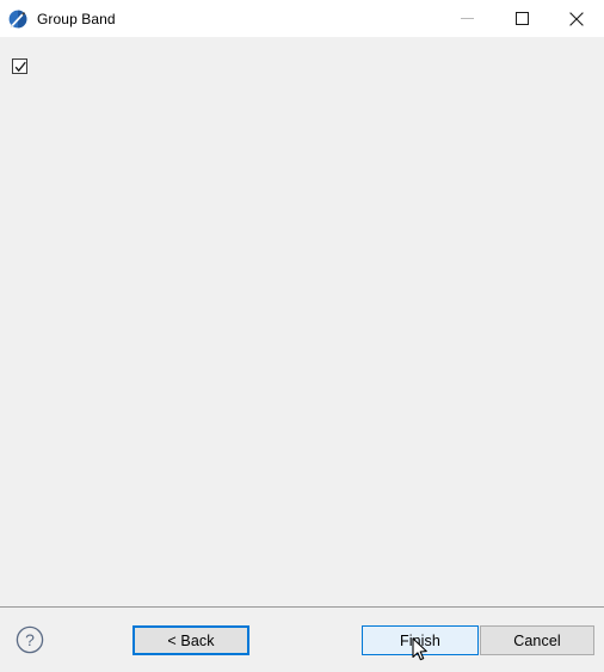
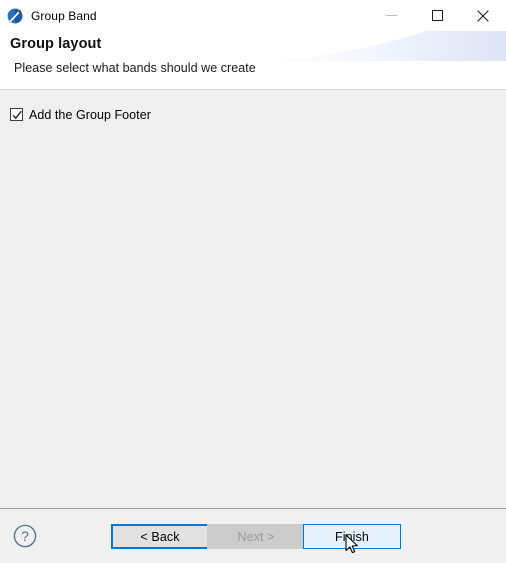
  Group Band
+ Group layout
+ Please select what bands should we create
+ Add the Group Footer
  < Back
+ Next >
  Finish
- Cancel
  ?
